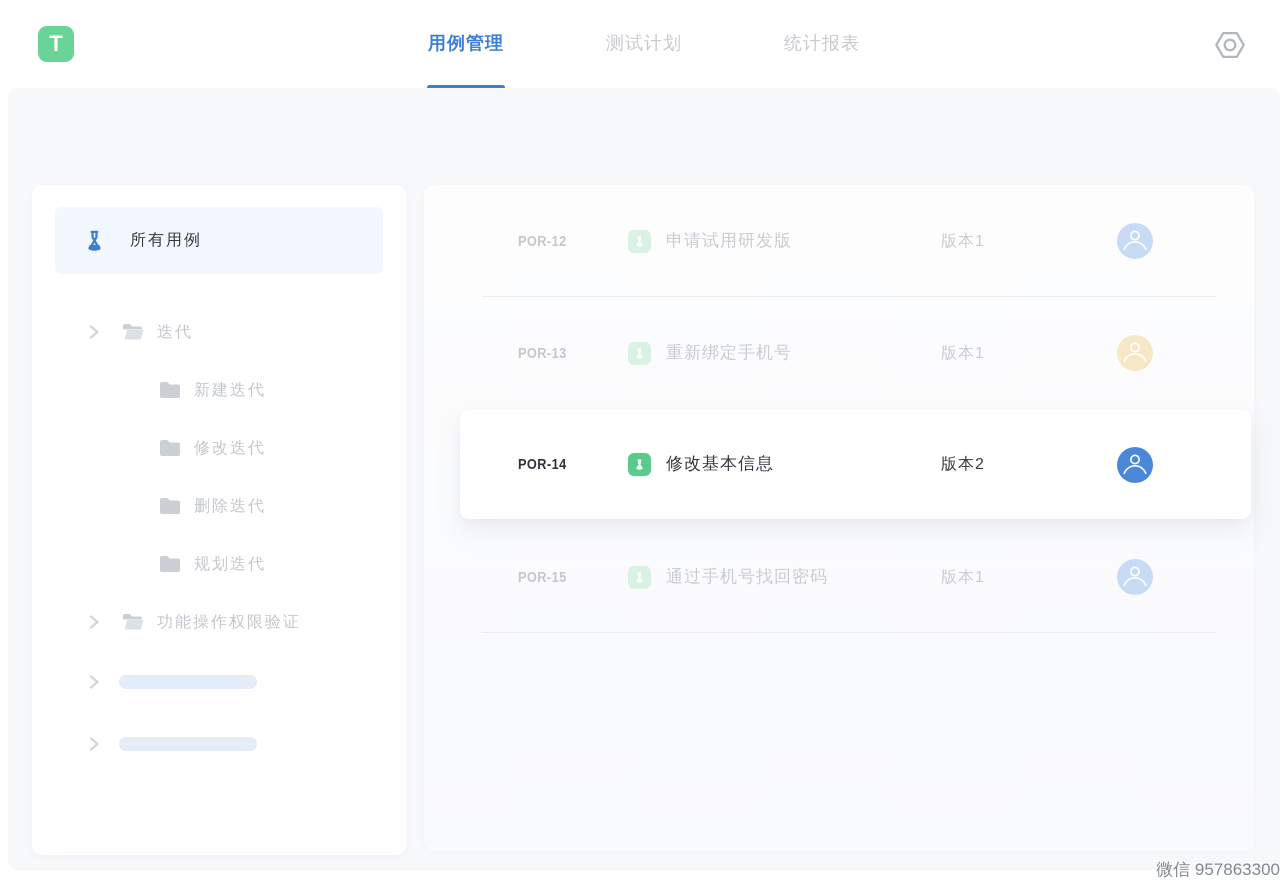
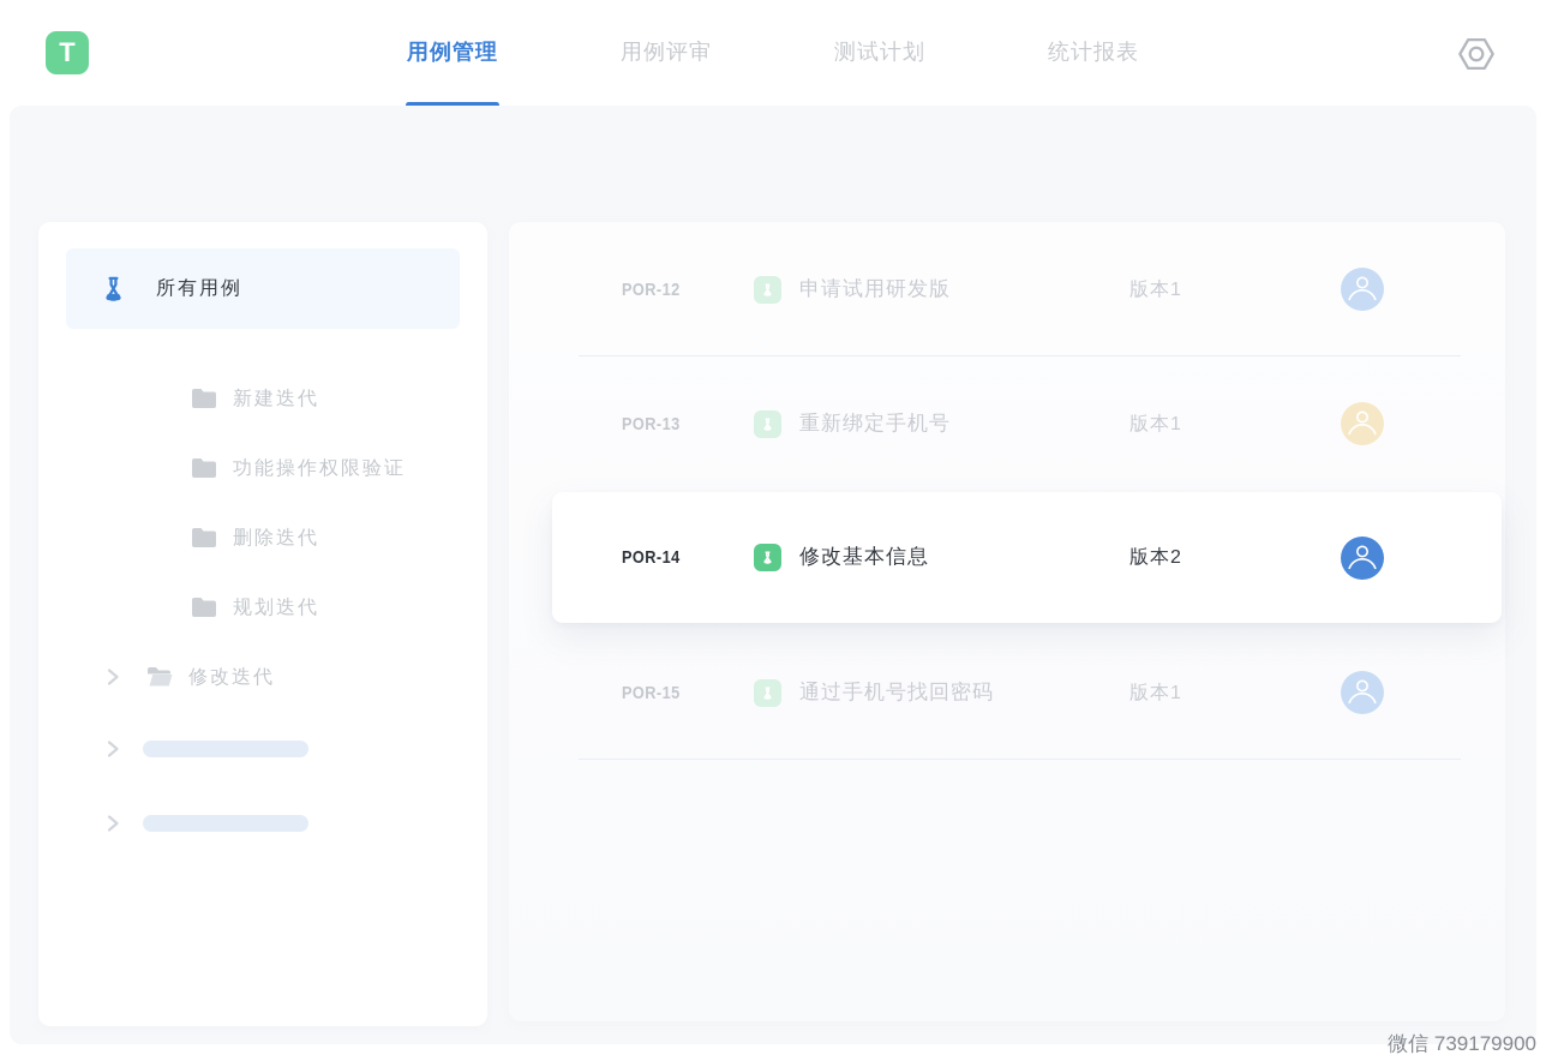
  T
  用例管理
+ 用例评审
  测试计划
  统计报表
  所有用例
- 迭代
  新建迭代
- 修改迭代
+ 功能操作权限验证
  删除迭代
  规划迭代
- 功能操作权限验证
+ 修改迭代
  POR-12
  申请试用研发版
  版本1
  POR-13
  重新绑定手机号
  版本1
  POR-14
  修改基本信息
  版本2
  POR-15
  通过手机号找回密码
  版本1
- 微信 957863300
+ 微信 739179900
